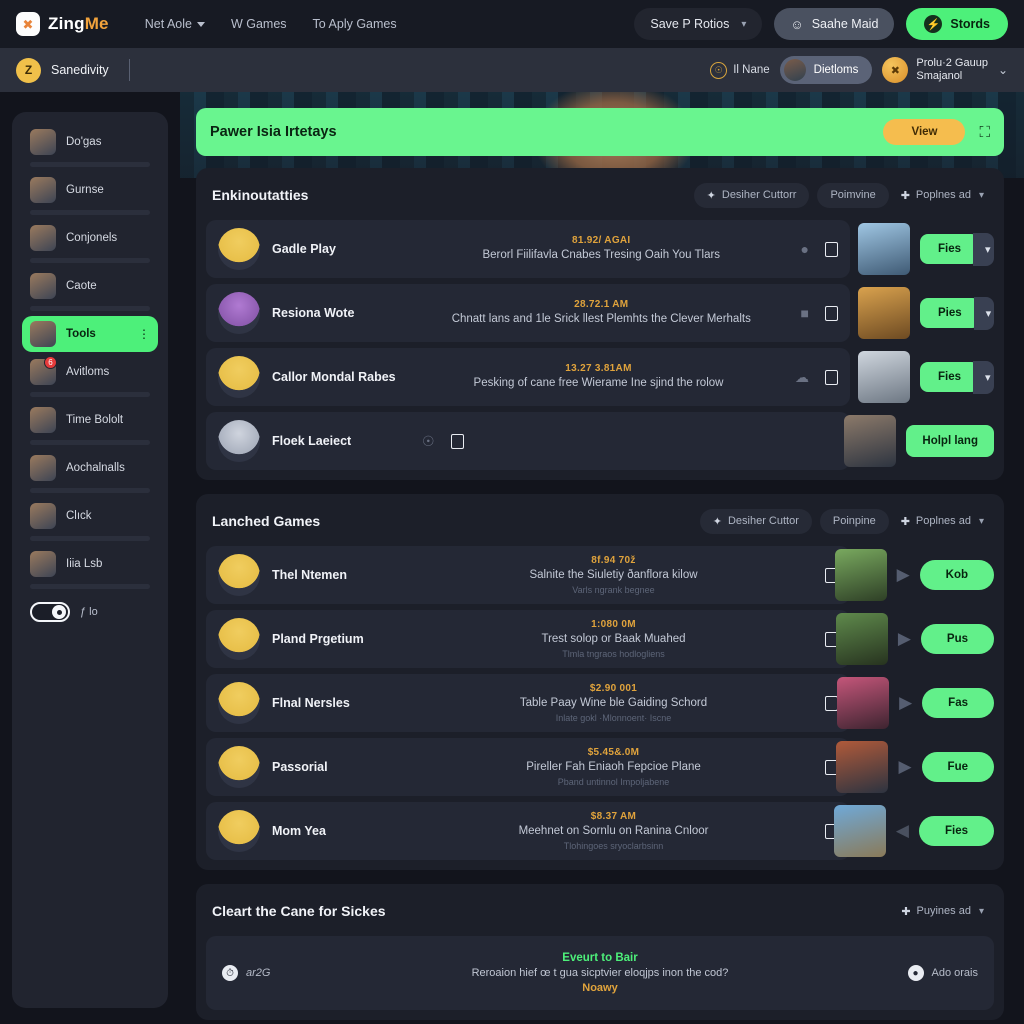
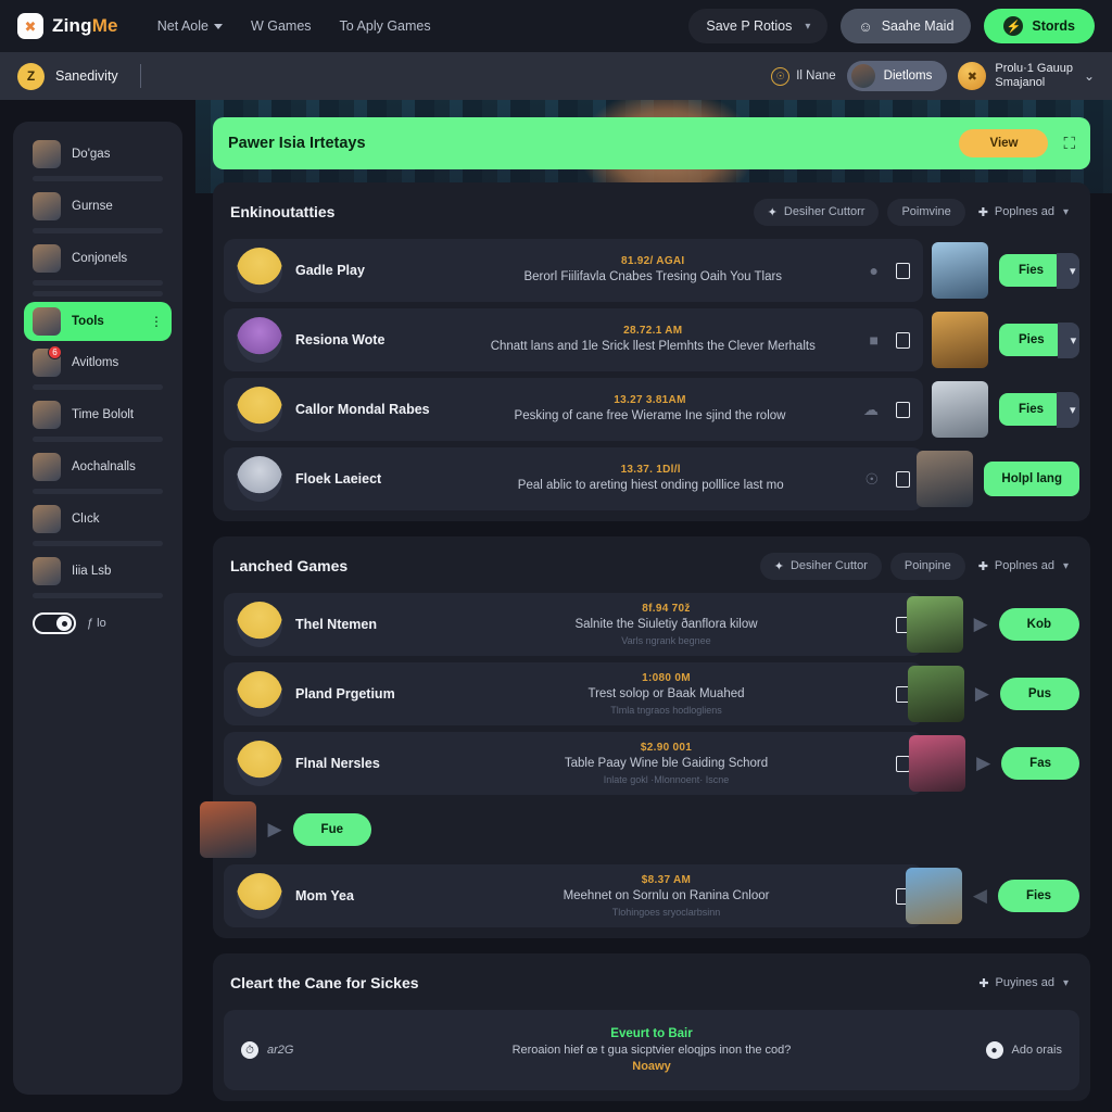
  ✖
  ZingMe
  Net Aole
  W Games
  To Aply Games
  Save P Rotios
  ▾
  ☺
  Saahe Maid
  ⚡
  Stords
  Z
  Sanedivity
  ☉
  Il Nane
  Dietloms
  ✖
- Prolu·2 Gauup
+ Prolu·1 Gauup
  Smajanol
  ⌄
  Do'gas
  Gurnse
  Conjonels
- Caote
  Tools
  ⋮
  6
  Avitloms
  Time Bololt
  Aochalnalls
  Clıck
  Iiia Lsb
  ƒ lo
  Pawer Isia Irtetays
  View
  ⛶
  Enkinoutatties
  ✦
  Desiher Cuttorr
  Poimvine
  ✚
  Poplnes ad
  ▾
  Gadle Play
  81.92/ AGAI
  Berorl Fiilifavla Cnabes Tresing Oaih You Tlars
  ●
  Fies
  ▾
  Resiona Wote
  28.72.1 AM
  Chnatt lans and 1le Srick llest Plemhts the Clever Merhalts
  ■
  Pies
  ▾
  Callor Mondal Rabes
  13.27 3.81AM
  Pesking of cane free Wierame Ine sjind the rolow
  ☁
  Fies
  ▾
  Floek Laeiect
+ 13.37. 1Dl/l
+ Peal ablic to areting hiest onding polllice last mo
  ☉
  Holpl lang
  Lanched Games
  ✦
  Desiher Cuttor
  Poinpine
  ✚
  Poplnes ad
  ▾
  Thel Ntemen
  8f.94 70ž
  Salnite the Siuletiy ðanflora kilow
  Varls ngrank begnee
  ▶
  Kob
  Pland Prgetium
  1:080 0M
  Trest solop or Baak Muahed
  Tlmla tngraos hodlogliens
  ▶
  Pus
  Flnal Nersles
  $2.90 001
  Table Paay Wine ble Gaiding Schord
  Inlate gokl ·Mlonnoent· Iscne
  ▶
  Fas
- Passorial
- $5.45&.0M
- Pireller Fah Eniaoh Fepcioe Plane
- Pband untinnol Impoljabene
  ▶
  Fue
  Mom Yea
  $8.37 AM
  Meehnet on Sornlu on Ranina Cnloor
  Tlohingoes sryoclarbsinn
  ◀
  Fies
  Cleart the Cane for Sickes
  ✚
  Puyines ad
  ▾
  ⏱
  ar2G
  Eveurt to Bair
  Reroaion hief œ t gua sicptvier eloqjps inon the cod?
  Noawy
  ●
  Ado orais
